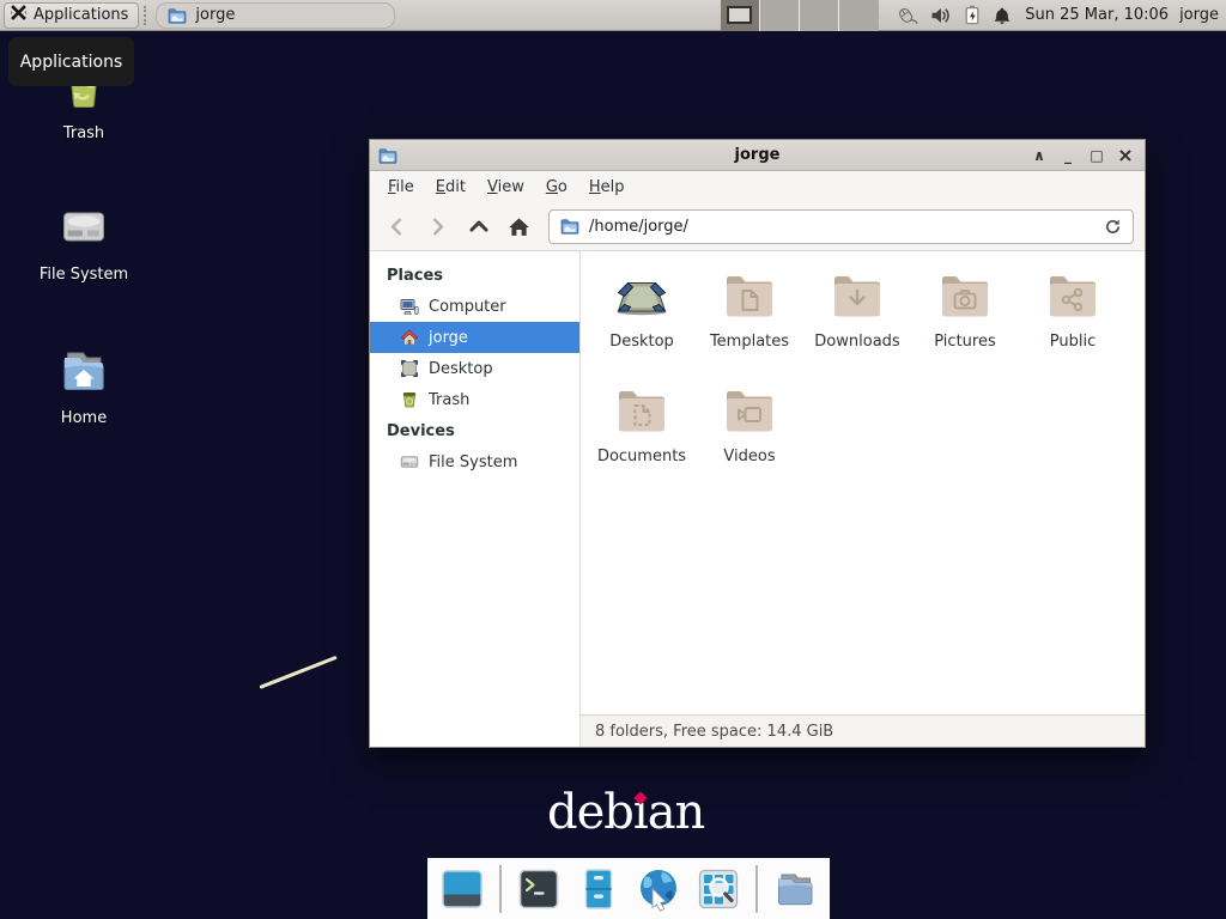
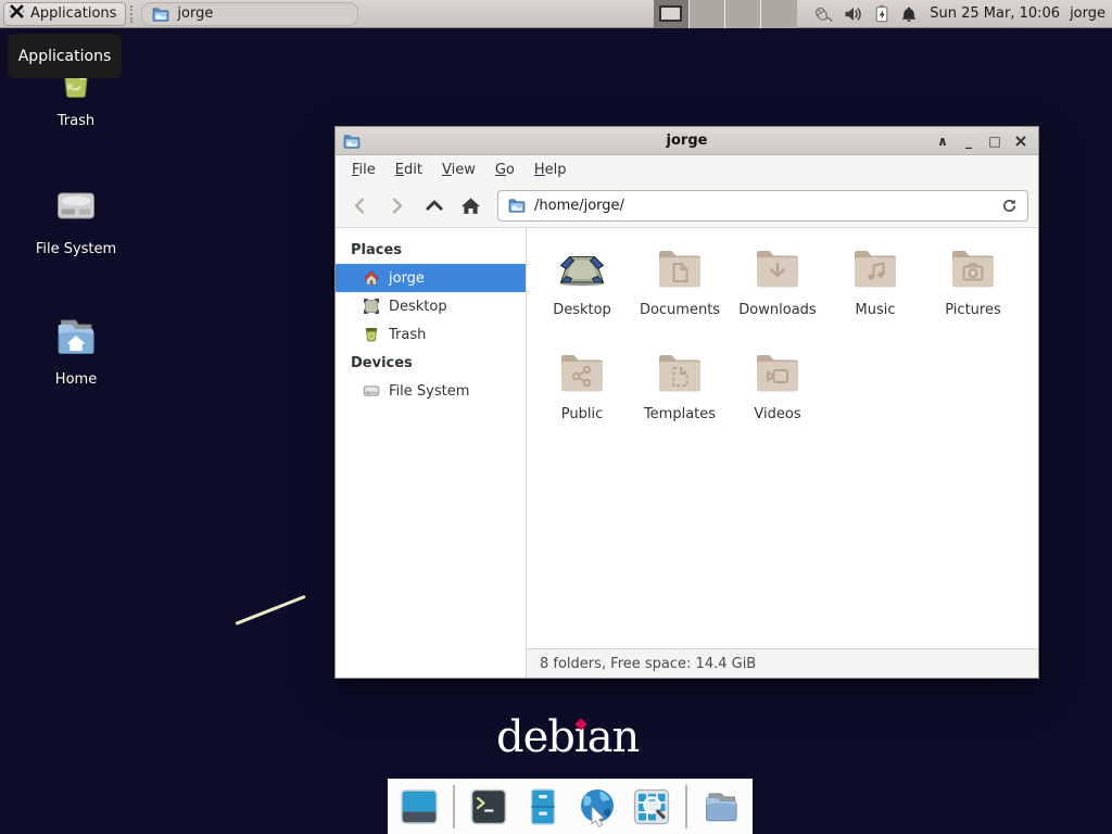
  Applications
  jorge
  Sun 25 Mar, 10:06
  jorge
  Applications
  Trash
  File System
  Home
  jorge
  ∧
  _
  □
  ×
  File
  Edit
  View
  Go
  Help
  /home/jorge/
  Places
- Computer
  jorge
  Desktop
  Trash
  Devices
  File System
  Desktop
- Templates
+ Documents
  Downloads
+ Music
  Pictures
  Public
- Documents
+ Templates
  Videos
  8 folders, Free space: 14.4 GiB
  deb
  ı
  an
